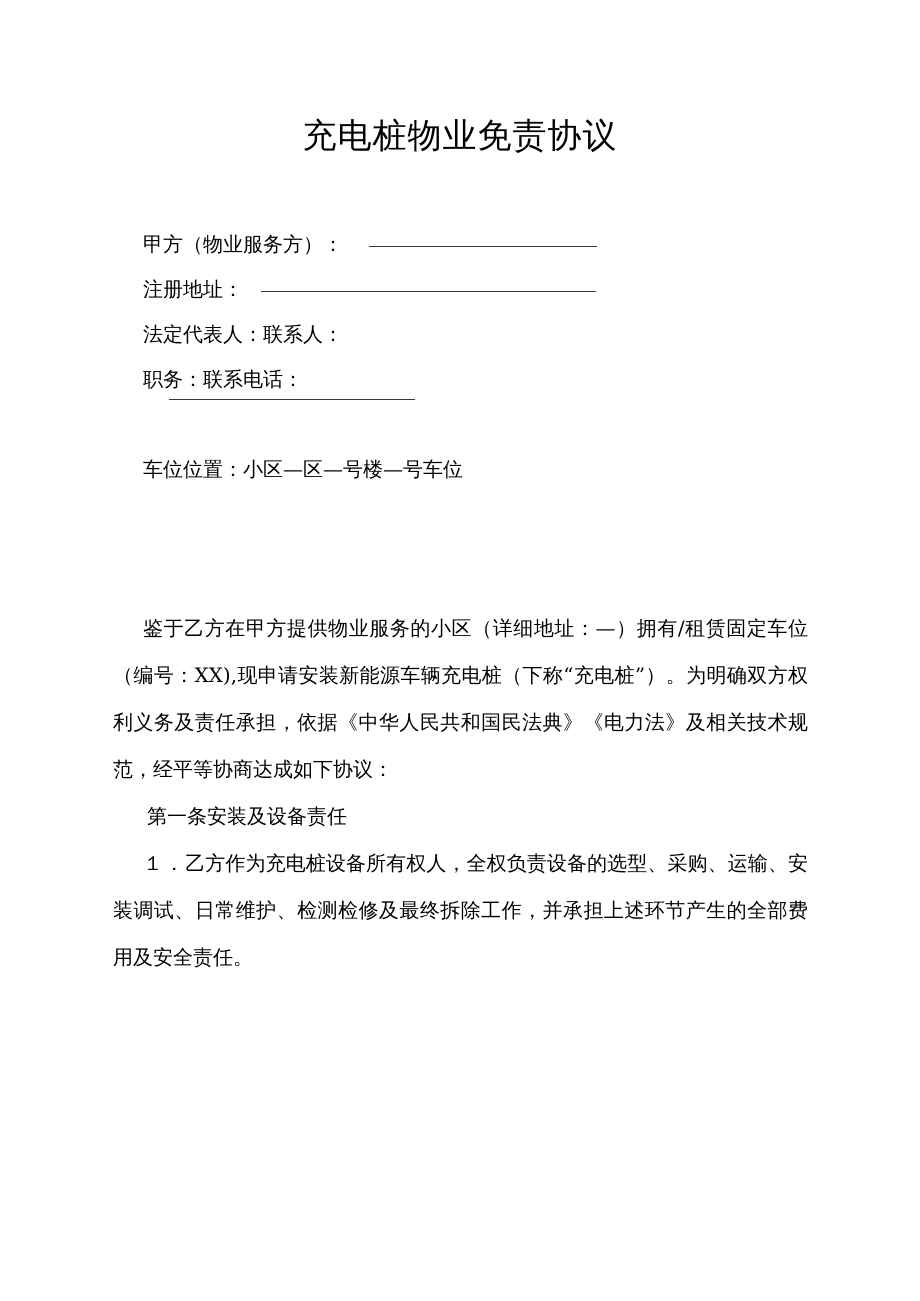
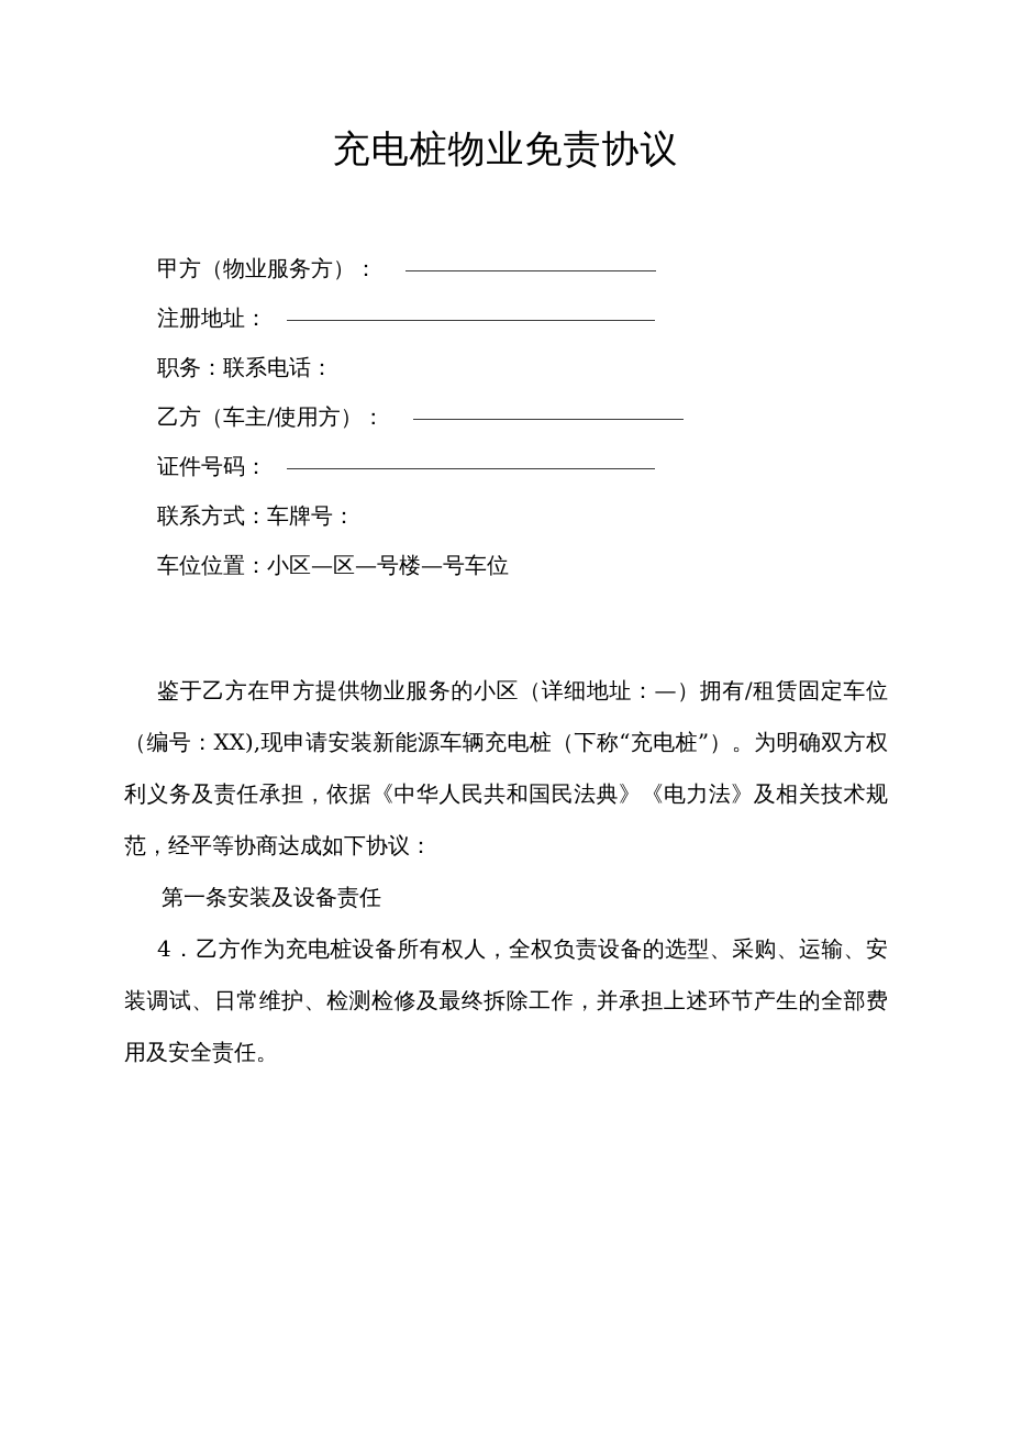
  充电桩物业免责协议
  甲方（物业服务方）：
  注册地址：
- 法定代表人：联系人：
  职务：联系电话：
+ 乙方（车主/使用方）：
+ 证件号码：
+ 联系方式：车牌号：
  车位位置：小区—区—号楼—号车位
  鉴于乙方在甲方提供物业服务的小区（详细地址：—）拥有/租赁固定车位（编号：XX),现申请安装新能源车辆充电桩（下称“充电桩”）。为明确双方权利义务及责任承担，依据《中华人民共和国民法典》《电力法》及相关技术规范，经平等协商达成如下协议：
  第一条安装及设备责任
- １．乙方作为充电桩设备所有权人，全权负责设备的选型、采购、运输、安装调试、日常维护、检测检修及最终拆除工作，并承担上述环节产生的全部费用及安全责任。
+ 4．乙方作为充电桩设备所有权人，全权负责设备的选型、采购、运输、安装调试、日常维护、检测检修及最终拆除工作，并承担上述环节产生的全部费用及安全责任。
